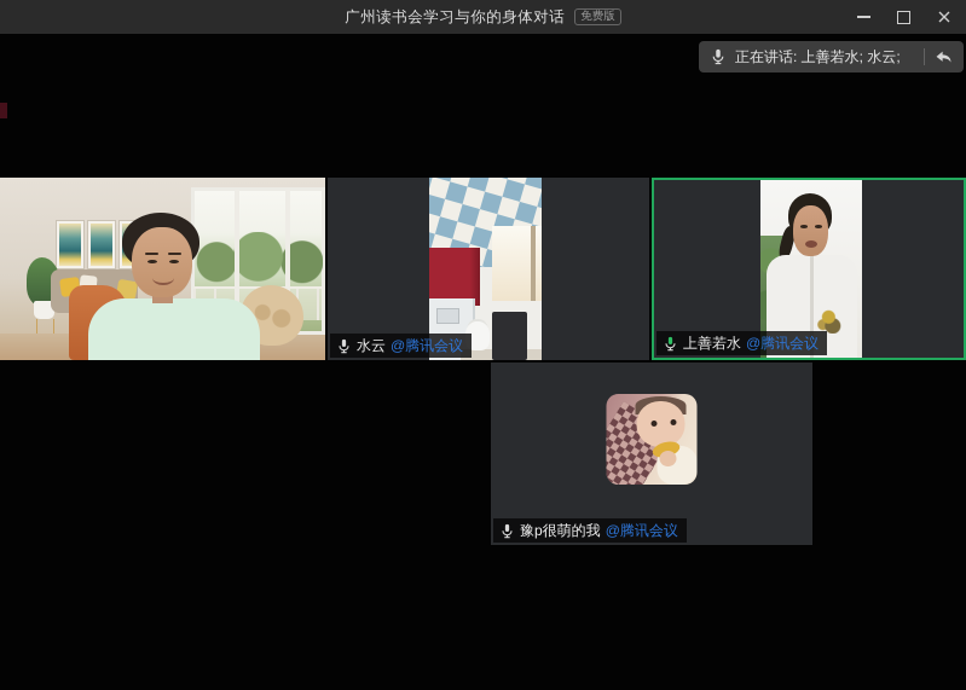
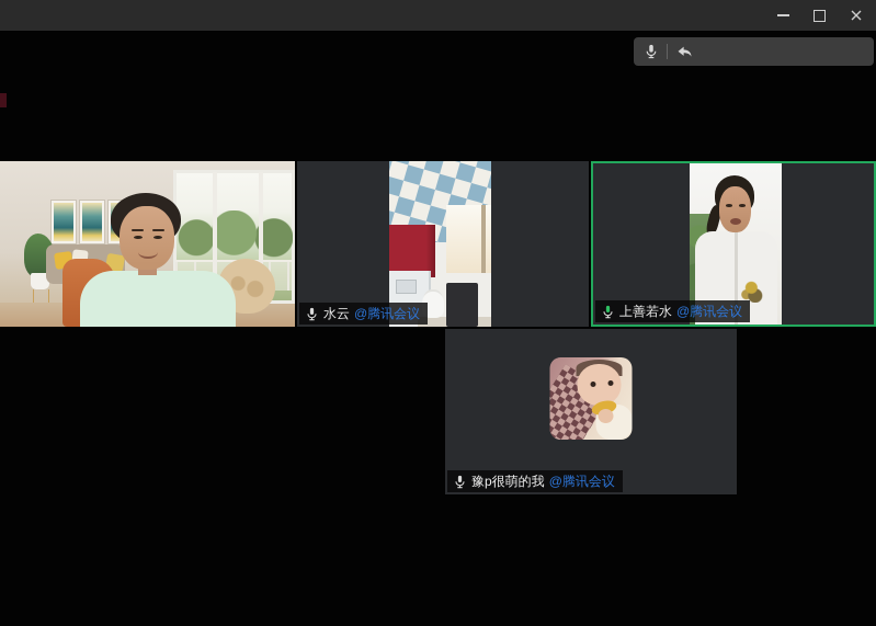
- 广州读书会学习与你的身体对话
- 免费版
- 正在讲话: 上善若水; 水云;
  水云
  @腾讯会议
  上善若水
  @腾讯会议
  豫p很萌的我
  @腾讯会议
